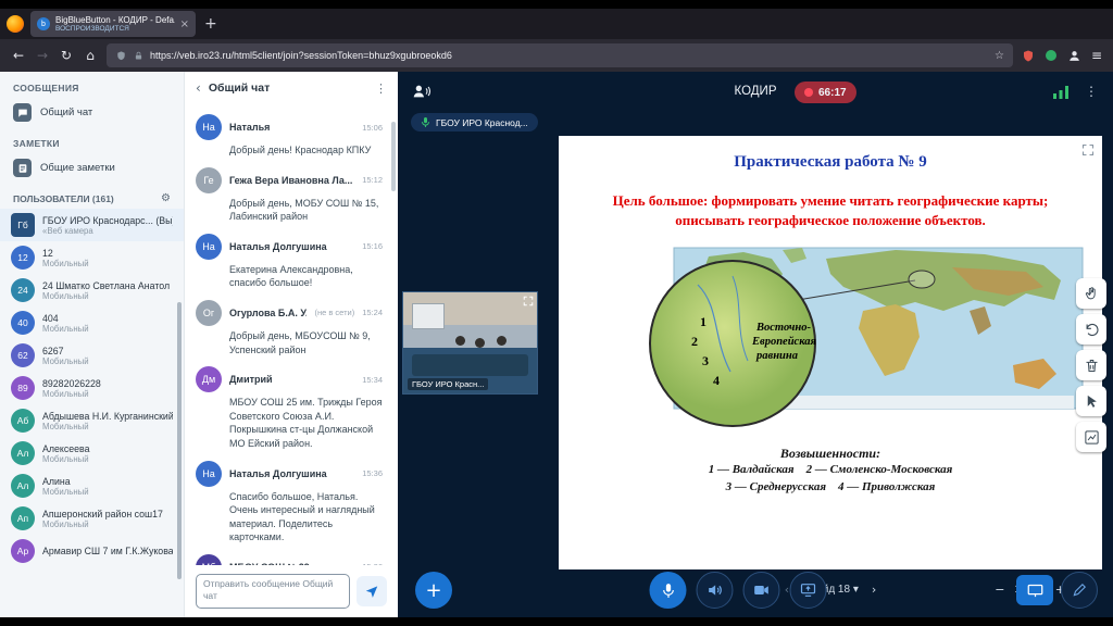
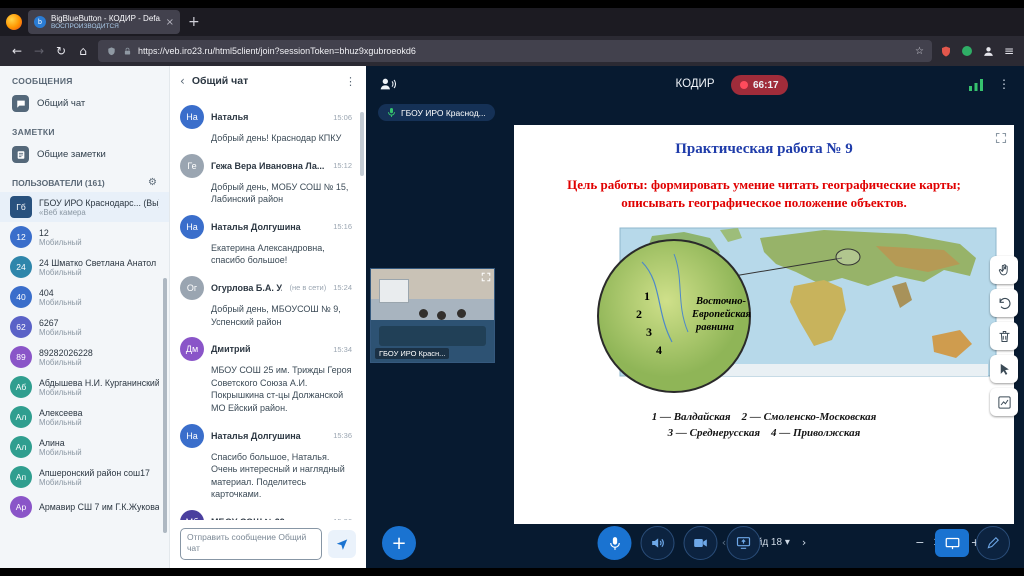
  BigBlueButton - КОДИР - Defa
  ×
  +
  ←
  →
  ↻
  ⌂
  https://veb.iro23.ru/html5client/join?sessionToken=bhuz9xgubroeokd6
  ☆
  ≡
  СООБЩЕНИЯ
  Общий чат
  ЗАМЕТКИ
  Общие заметки
  ПОЛЬЗОВАТЕЛИ (161)
  ⚙
  Гб
  ГБОУ ИРО Краснодарс... (Вы
  «Веб камера
  12
  12
  Мобильный
  24
  24 Шматко Светлана Анатол
  Мобильный
  40
  404
  Мобильный
  62
  6267
  Мобильный
  89
  89282026228
  Мобильный
  Аб
  Абдышева Н.И. Курганинский
  Мобильный
  Ал
  Алексеева
  Мобильный
  Ал
  Алина
  Мобильный
  Ап
  Апшеронский район сош17
  Мобильный
  Ар
  Армавир СШ 7 им Г.К.Жукова
  ‹
  Общий чат
  ⋮
  На
  Наталья
  15:06
  Добрый день! Краснодар КПКУ
  Ге
  Гежа Вера Ивановна Ла...
  15:12
  Добрый день, МОБУ СОШ № 15, Лабинский район
  На
  Наталья Долгушина
  15:16
  Екатерина Александровна, спасибо большое!
  Ог
  Огурлова Б.А. У.
  (не в сети)
  15:24
  Добрый день, МБОУСОШ № 9, Успенский район
  Дм
  Дмитрий
  15:34
  МБОУ СОШ 25 им. Трижды Героя Советского Союза А.И. Покрышкина ст-цы Должанской МО Ейский район.
  На
  Наталья Долгушина
  15:36
  Спасибо большое, Наталья. Очень интересный и наглядный материал. Поделитесь карточками.
  Отправить сообщение Общий чат
  КОДИР
  66:17
  ⋮
  ГБОУ ИРО Краснод...
  ГБОУ ИРО Красн...
  Практическая работа № 9
- Цель большое: формировать умение читать географические карты; описывать географическое положение объектов.
+ Цель работы: формировать умение читать географические карты; описывать географическое положение объектов.
  1
  2
  3
  4
  Восточно-
  Европейская
  равнина
- Возвышенности:
  1 — Валдайская 2 — Смоленско-Московская
  3 — Среднерусская 4 — Приволжская
  ‹
  ›
  −
  +
